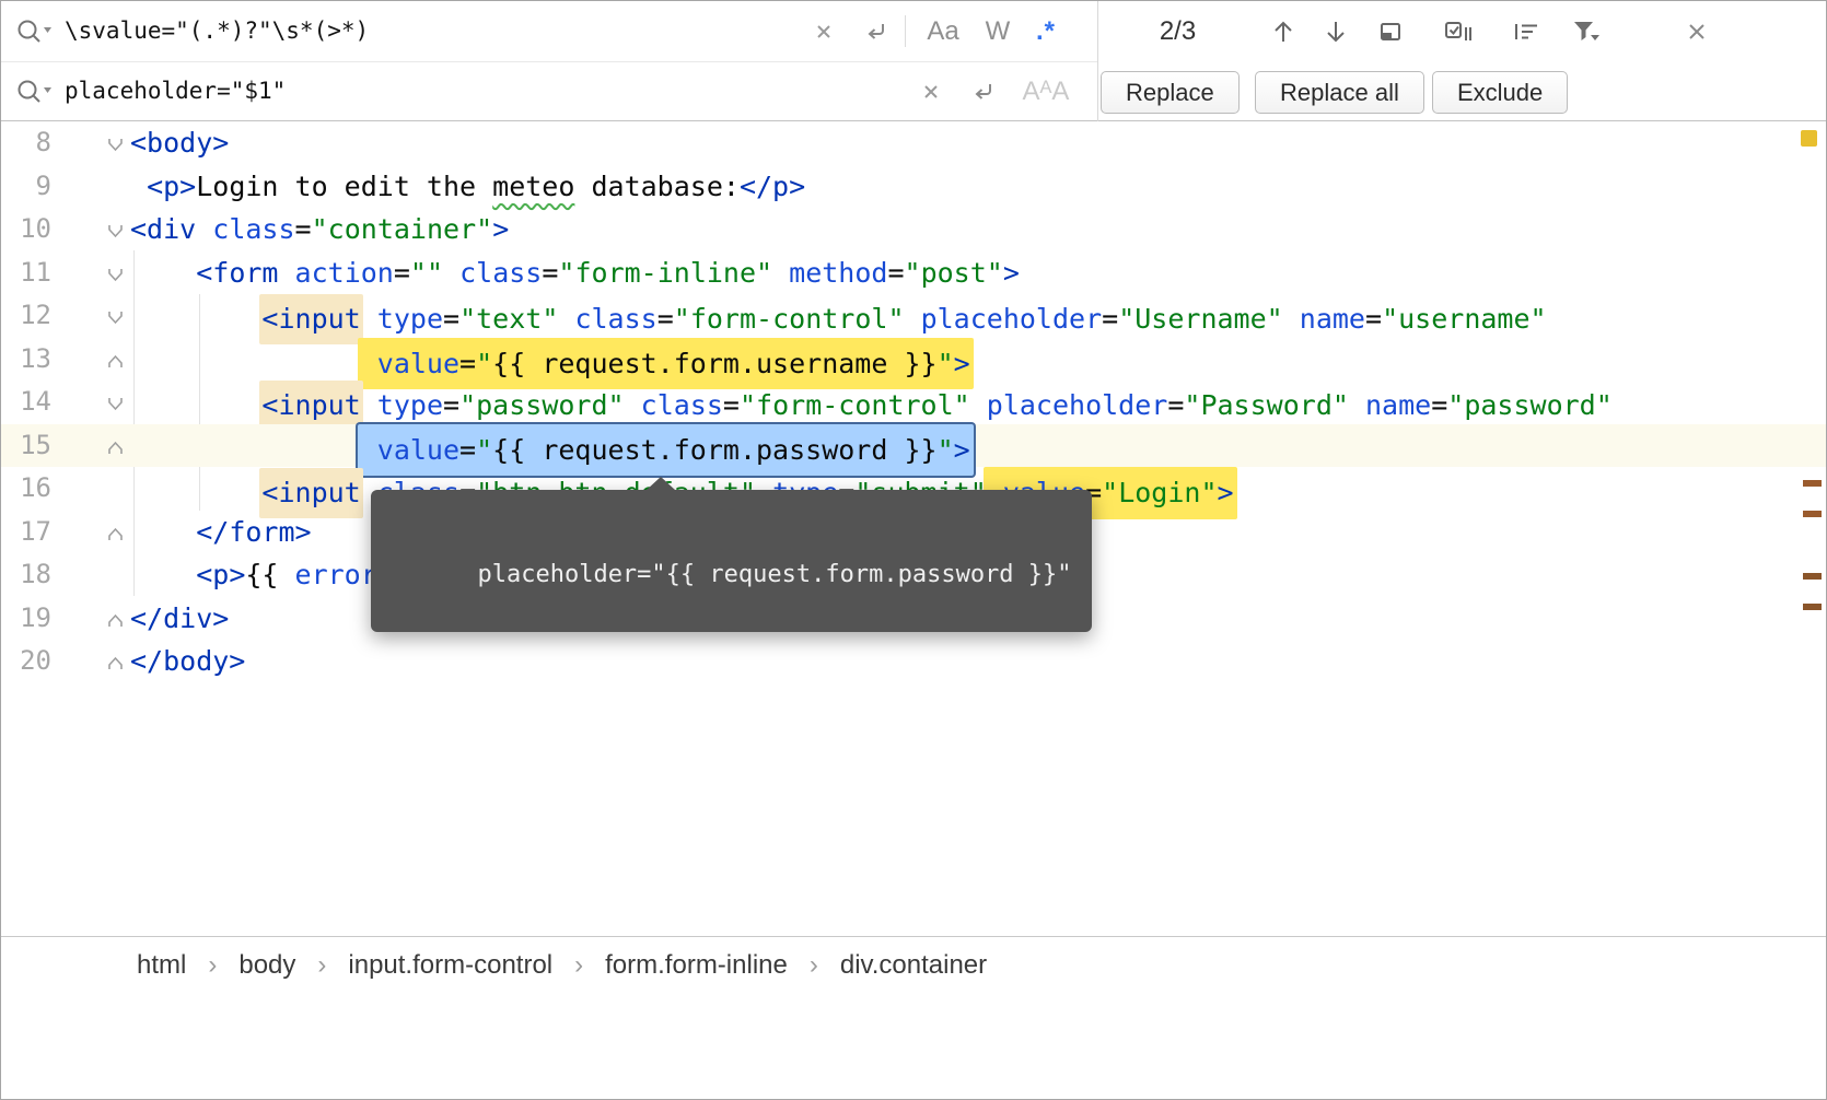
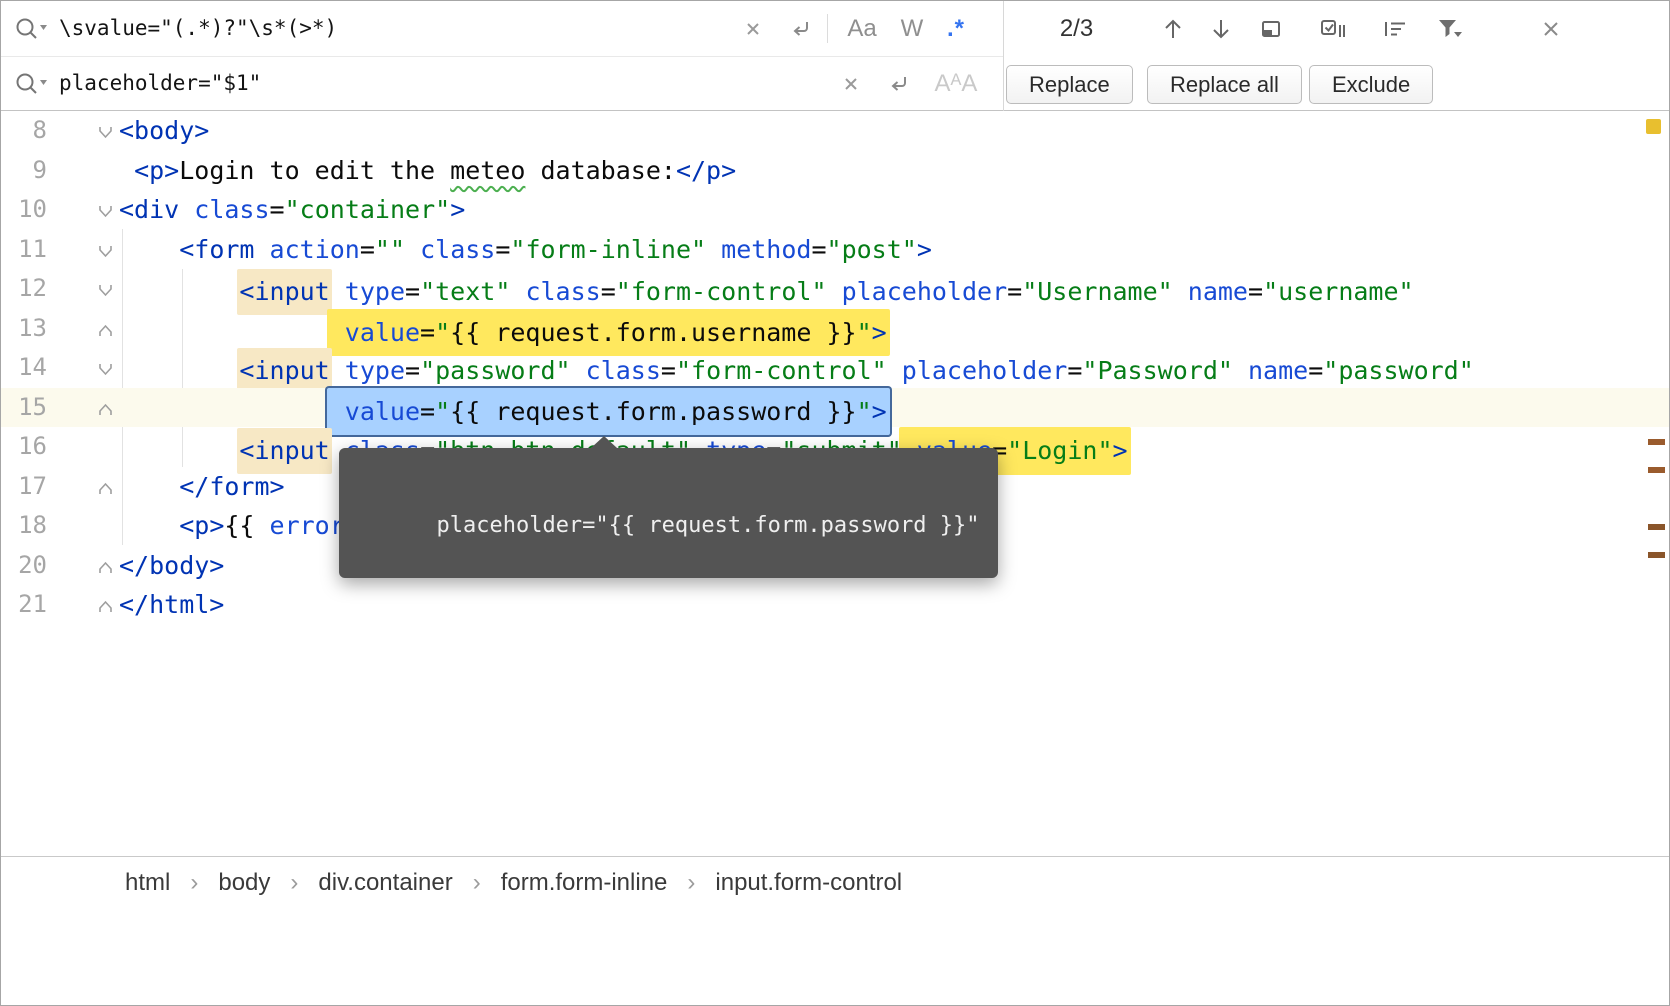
  \svalue="(.*)?"\s*(>*)
  Aa
  W
  .*
  2/3
  placeholder="$1"
  AᴬA
  Replace
  Replace all
  Exclude
  8
  <body>
  9
  <p>Login to edit the meteo database:</p>
  10
  <div class="container">
  11
  <form action="" class="form-inline" method="post">
  12
  <input type="text" class="form-control" placeholder="Username" name="username"
  13
  value="{{ request.form.username }}">
  14
  <input type="password" class="form-control" placeholder="Password" name="password"
  15
  value="{{ request.form.password }}">
  16
  17
  </form>
  18
- 19
- </div>
  20
  </body>
+ 21
+ </html>
  placeholder="{{ request.form.password }}"
  html
  ›
  body
  ›
- input.form-control
+ div.container
  ›
  form.form-inline
  ›
- div.container
+ input.form-control
